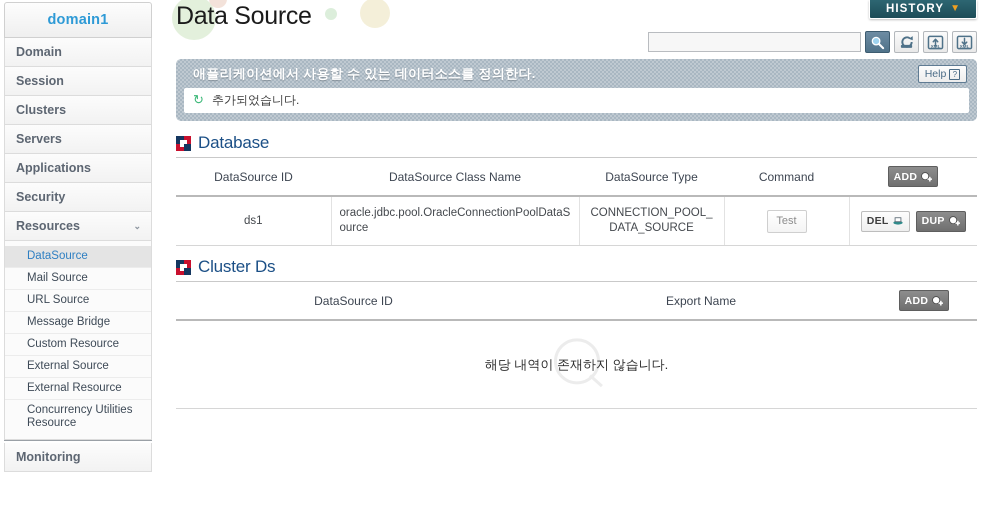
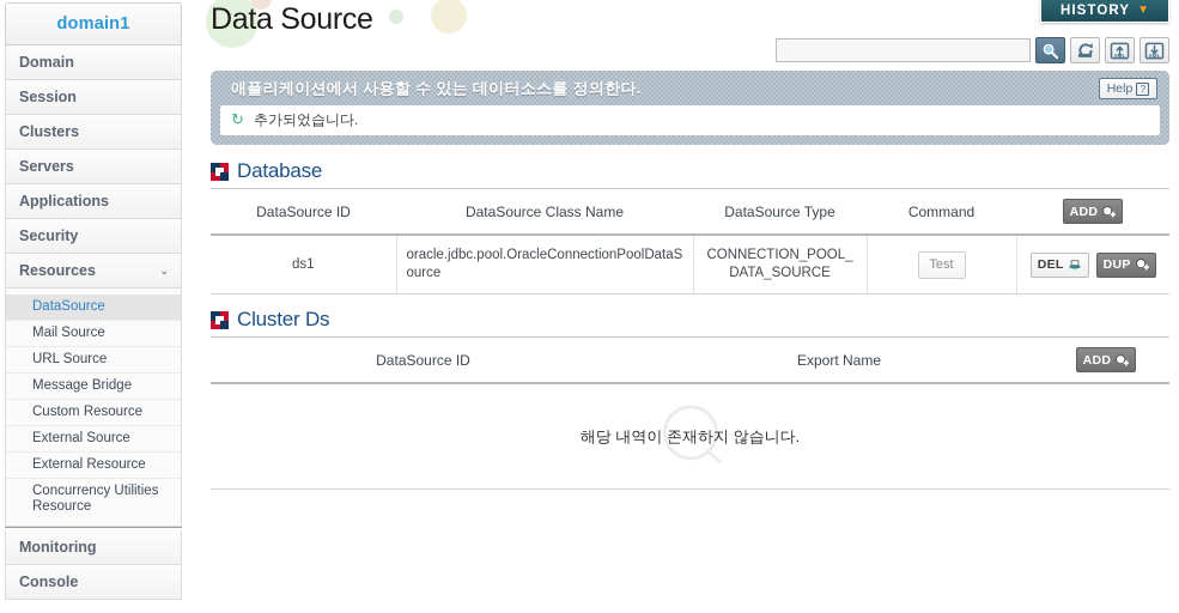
  domain1
  Domain
  Session
  Clusters
  Servers
  Applications
  Security
  Resources
  ⌄
  DataSource
  Mail Source
  URL Source
  Message Bridge
  Custom Resource
  External Source
  External Resource
  Concurrency Utilities Resource
  Monitoring
+ Console
  Data Source
  HISTORY
  ▼
  애플리케이션에서 사용할 수 있는 데이터소스를 정의한다.
  Help
  ?
  ↻
  추가되었습니다.
  Database
  DataSource ID	DataSource Class Name	DataSource Type	Command	ADD
  ds1	oracle.jdbc.pool.OracleConnectionPoolDataSource	CONNECTION_POOL_DATA_SOURCE	Test	DEL DUP
  Cluster Ds
  DataSource ID	Export Name	ADD
  해당 내역이 존재하지 않습니다.
